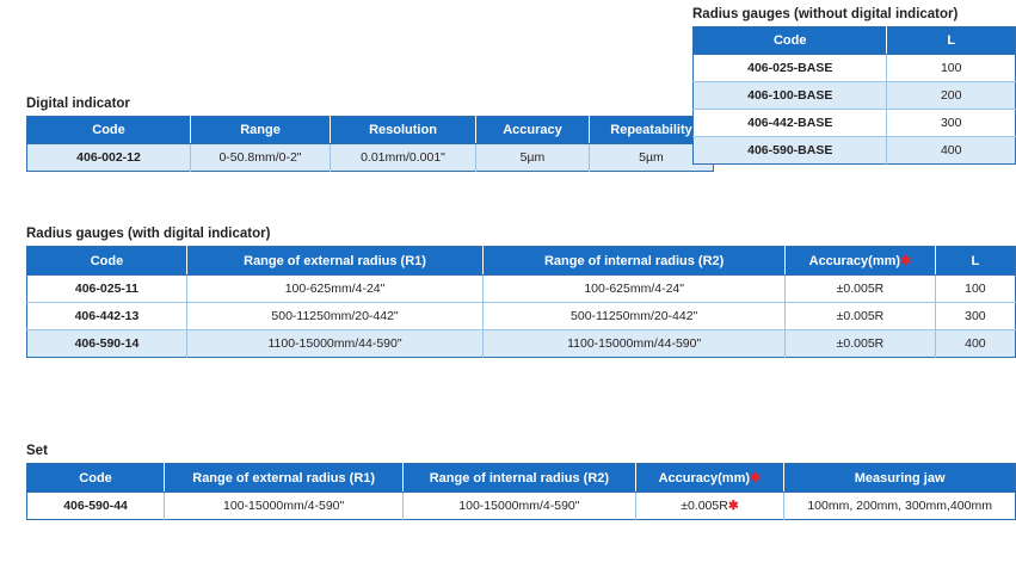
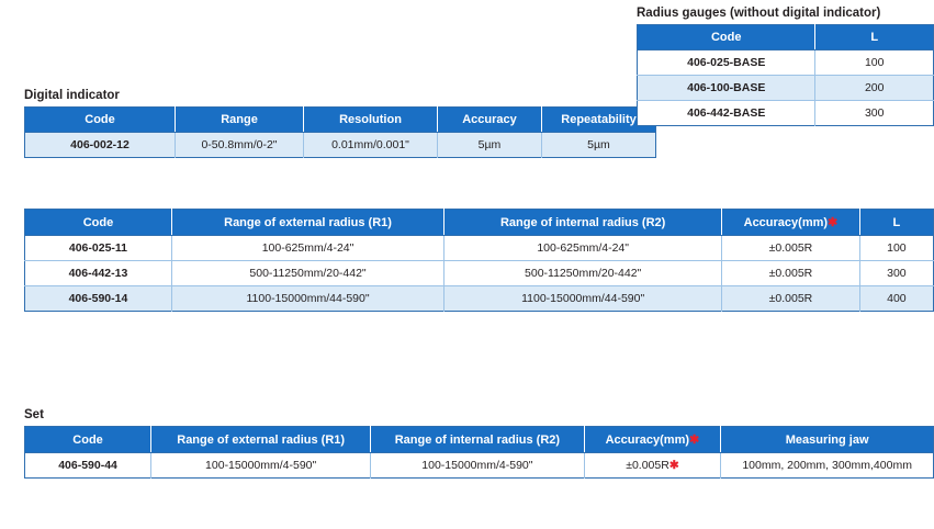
  Digital indicator
  Code	Range	Resolution	Accuracy	Repeatability
  406-002-12	0-50.8mm/0-2"	0.01mm/0.001"	5µm	5µm
  Radius gauges (without digital indicator)
  Code	L
  406-025-BASE	100
  406-100-BASE	200
  406-442-BASE	300
- 406-590-BASE	400
- Radius gauges (with digital indicator)
  Code	Range of external radius (R1)	Range of internal radius (R2)	Accuracy(mm)✱	L
  406-025-11	100-625mm/4-24"	100-625mm/4-24"	±0.005R	100
  406-442-13	500-11250mm/20-442"	500-11250mm/20-442"	±0.005R	300
  406-590-14	1100-15000mm/44-590"	1100-15000mm/44-590"	±0.005R	400
  Set
  Code	Range of external radius (R1)	Range of internal radius (R2)	Accuracy(mm)✱	Measuring jaw
  406-590-44	100-15000mm/4-590"	100-15000mm/4-590"	±0.005R✱	100mm, 200mm, 300mm,400mm
